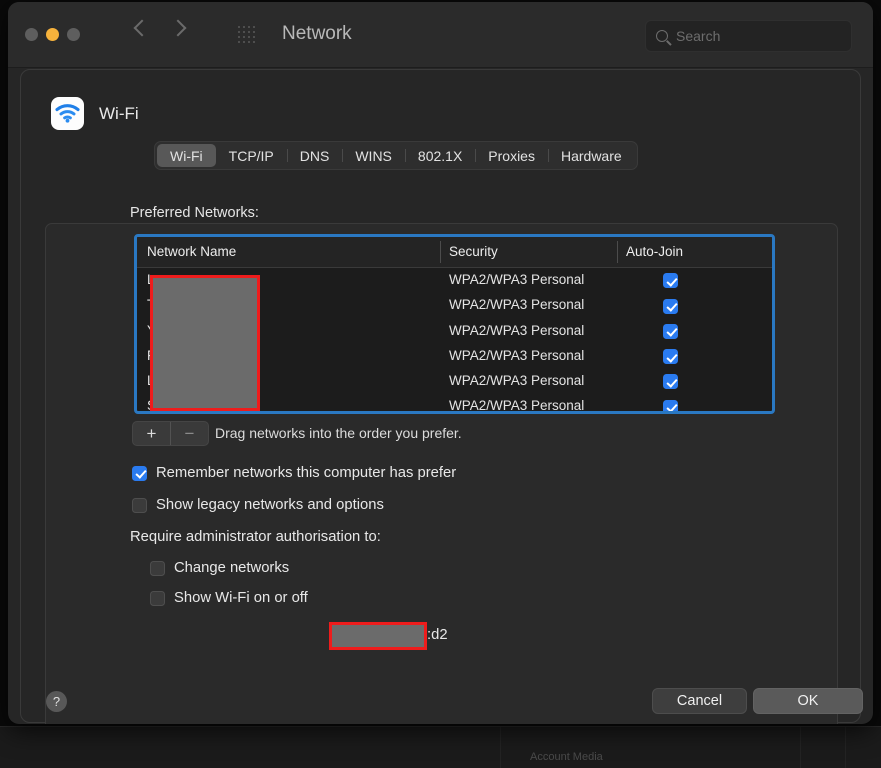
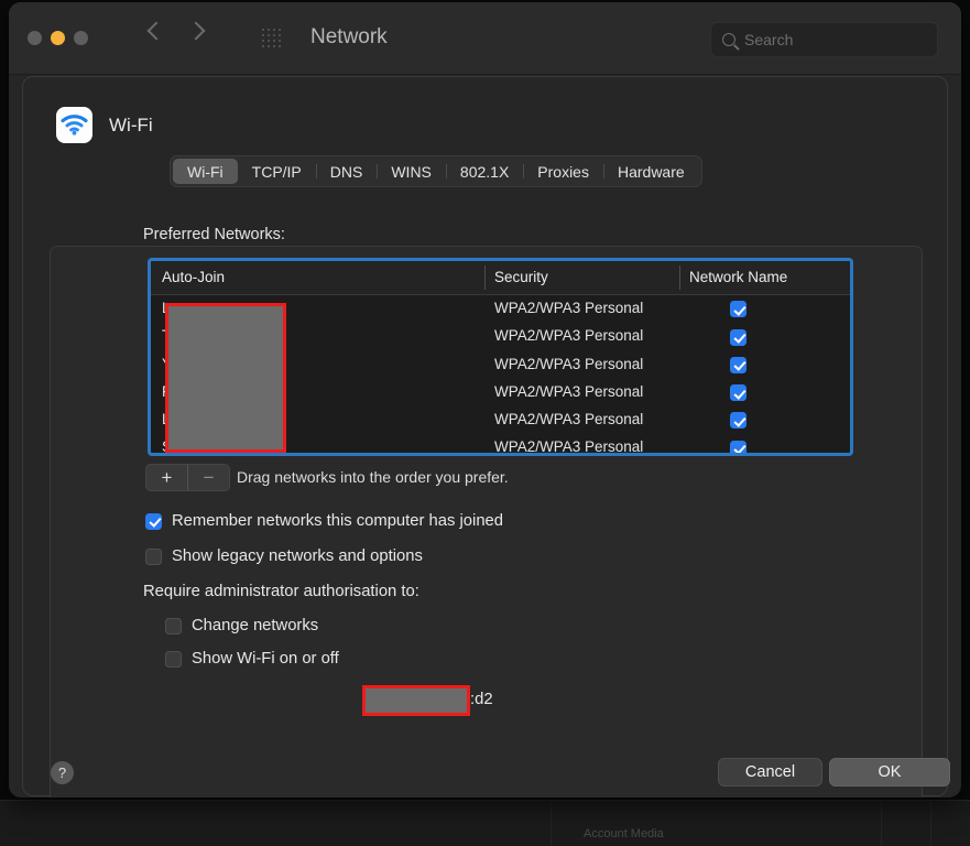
  Account Media
  Network
  Search
  Wi-Fi
  Wi-Fi
  TCP/IP
  DNS
  WINS
  802.1X
  Proxies
  Hardware
  Preferred Networks:
- Network Name
+ Auto-Join
  Security
- Auto-Join
+ Network Name
  WPA2/WPA3 Personal
  WPA2/WPA3 Personal
  WPA2/WPA3 Personal
  WPA2/WPA3 Personal
  WPA2/WPA3 Personal
  WPA2/WPA3 Personal
  +
  −
  Drag networks into the order you prefer.
- Remember networks this computer has prefer
+ Remember networks this computer has joined
  Show legacy networks and options
  Require administrator authorisation to:
  Change networks
  Show Wi-Fi on or off
  :d2
  ?
  Cancel
  OK
